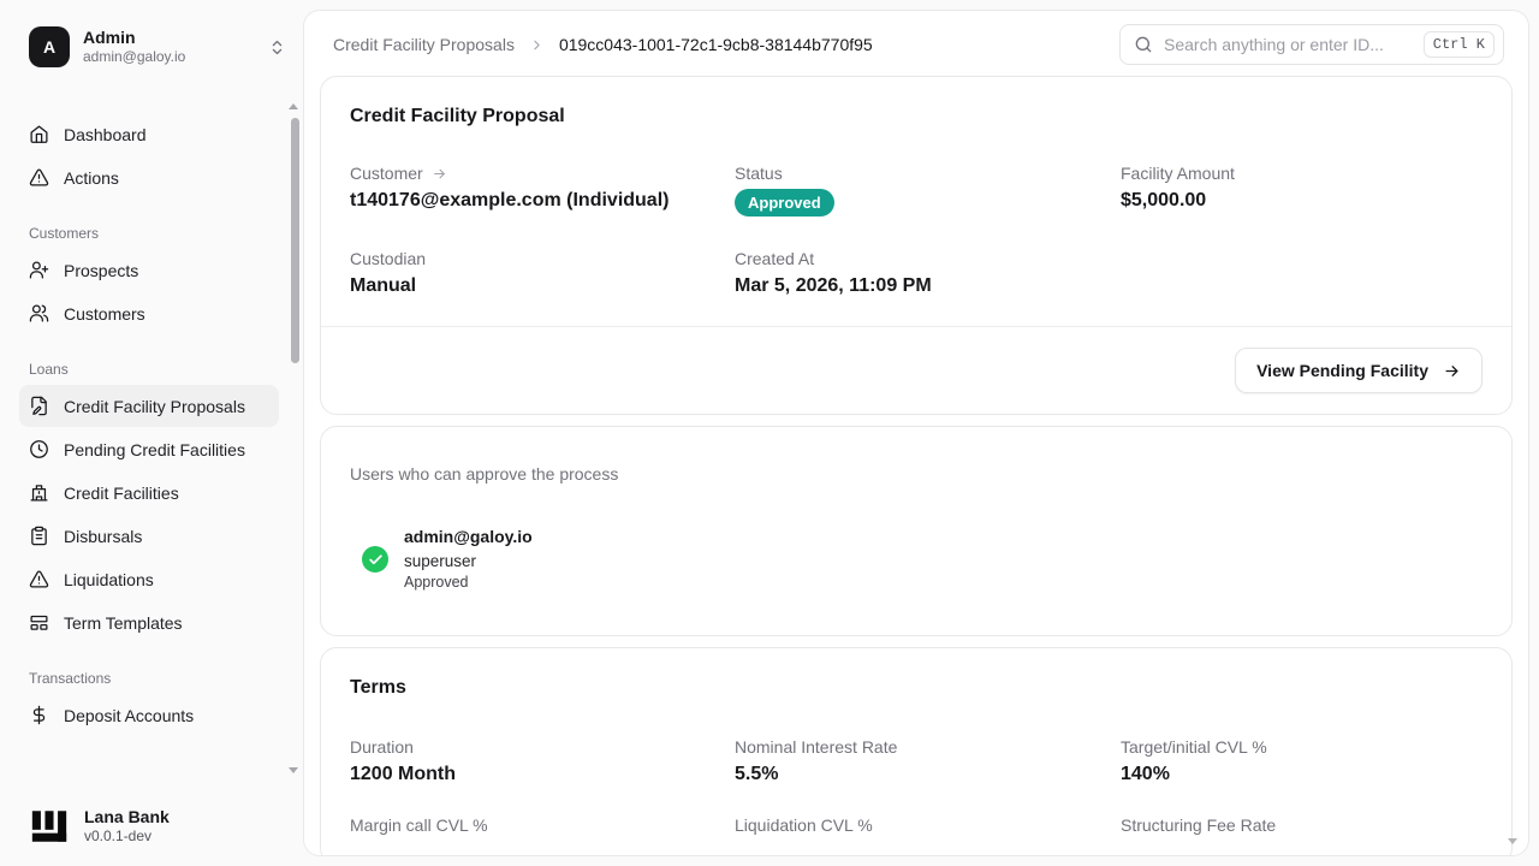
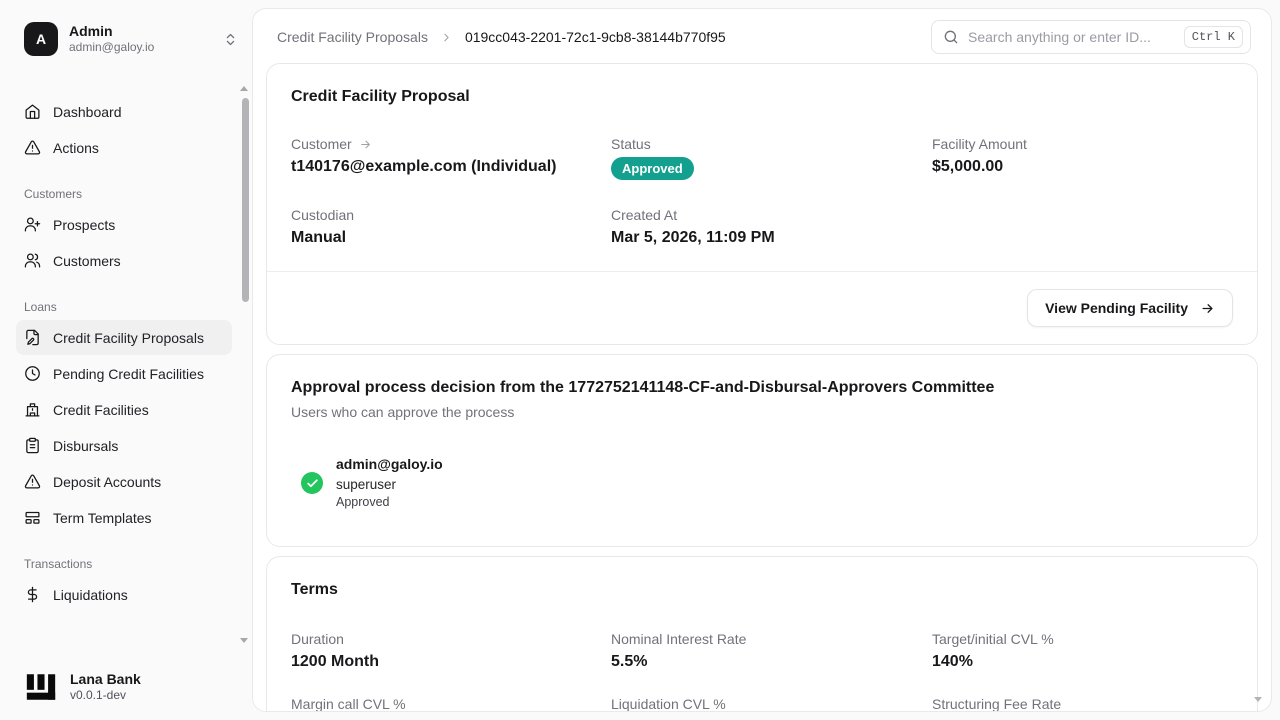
  A
  Admin
  admin@galoy.io
  Dashboard
  Actions
  Customers
  Prospects
  Customers
  Loans
  Credit Facility Proposals
  Pending Credit Facilities
  Credit Facilities
  Disbursals
- Liquidations
+ Deposit Accounts
  Term Templates
  Transactions
- Deposit Accounts
+ Liquidations
  Lana Bank
  v0.0.1-dev
  Credit Facility Proposals
- 019cc043-1001-72c1-9cb8-38144b770f95
+ 019cc043-2201-72c1-9cb8-38144b770f95
  Search anything or enter ID...
  Ctrl K
  Credit Facility Proposal
  Customer
  t140176@example.com (Individual)
  Status
  Approved
  Facility Amount
  $5,000.00
  Custodian
  Manual
  Created At
  Mar 5, 2026, 11:09 PM
  View Pending Facility
+ Approval process decision from the 1772752141148-CF-and-Disbursal-Approvers Committee
  Users who can approve the process
  admin@galoy.io
  superuser
  Approved
  Terms
  Duration
  1200 Month
  Nominal Interest Rate
  5.5%
  Target/initial CVL %
  140%
  Margin call CVL %
  Liquidation CVL %
  Structuring Fee Rate
